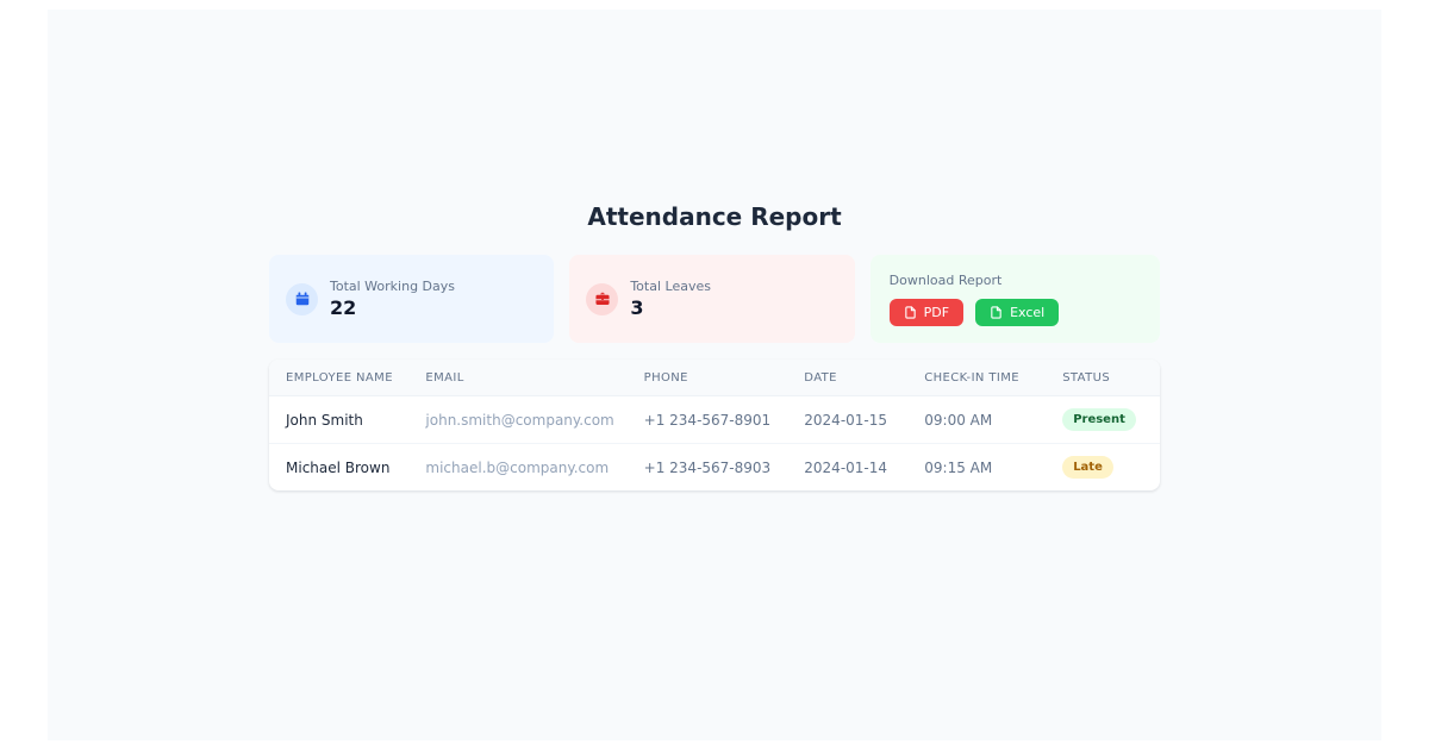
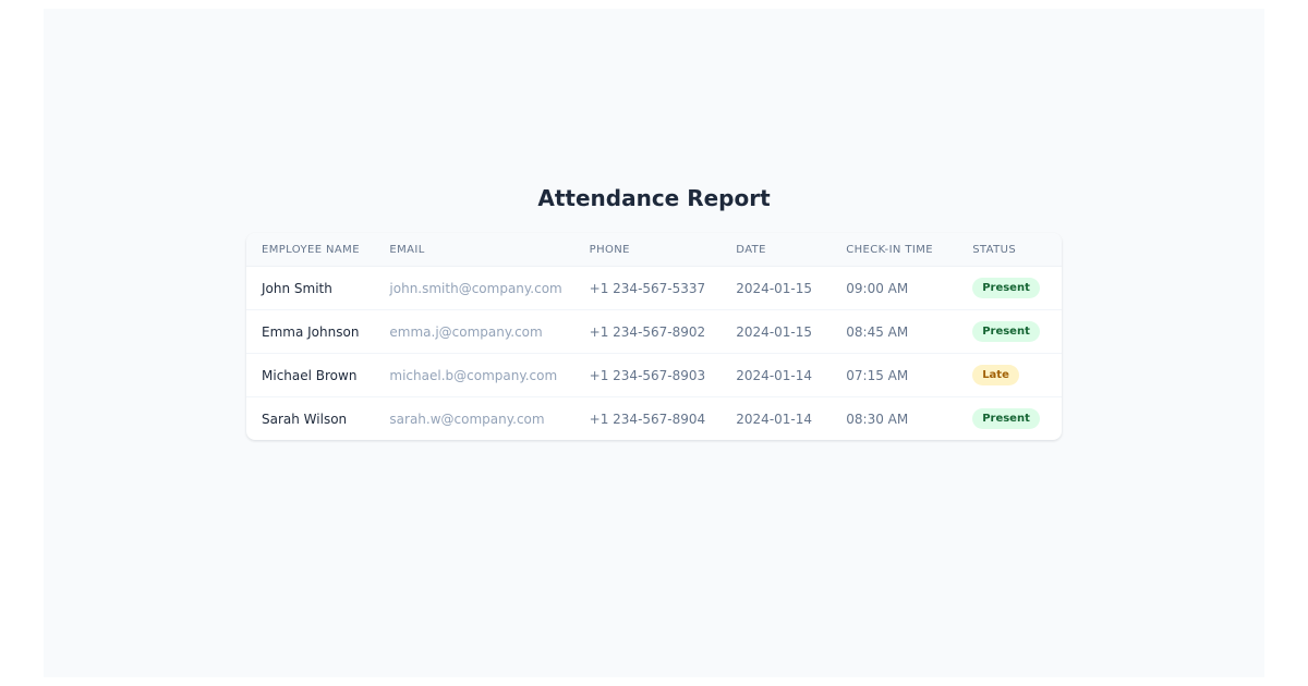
  Attendance Report
- Total Working Days
- 22
- Total Leaves
- 3
- Download Report
- PDF
- Excel
  EMPLOYEE NAME	EMAIL	PHONE	DATE	CHECK-IN TIME	STATUS
- John Smith	john.smith@company.com	+1 234-567-8901	2024-01-15	09:00 AM	Present
+ John Smith	john.smith@company.com	+1 234-567-5337	2024-01-15	09:00 AM	Present
+ Emma Johnson	emma.j@company.com	+1 234-567-8902	2024-01-15	08:45 AM	Present
- Michael Brown	michael.b@company.com	+1 234-567-8903	2024-01-14	09:15 AM	Late
+ Michael Brown	michael.b@company.com	+1 234-567-8903	2024-01-14	07:15 AM	Late
+ Sarah Wilson	sarah.w@company.com	+1 234-567-8904	2024-01-14	08:30 AM	Present
